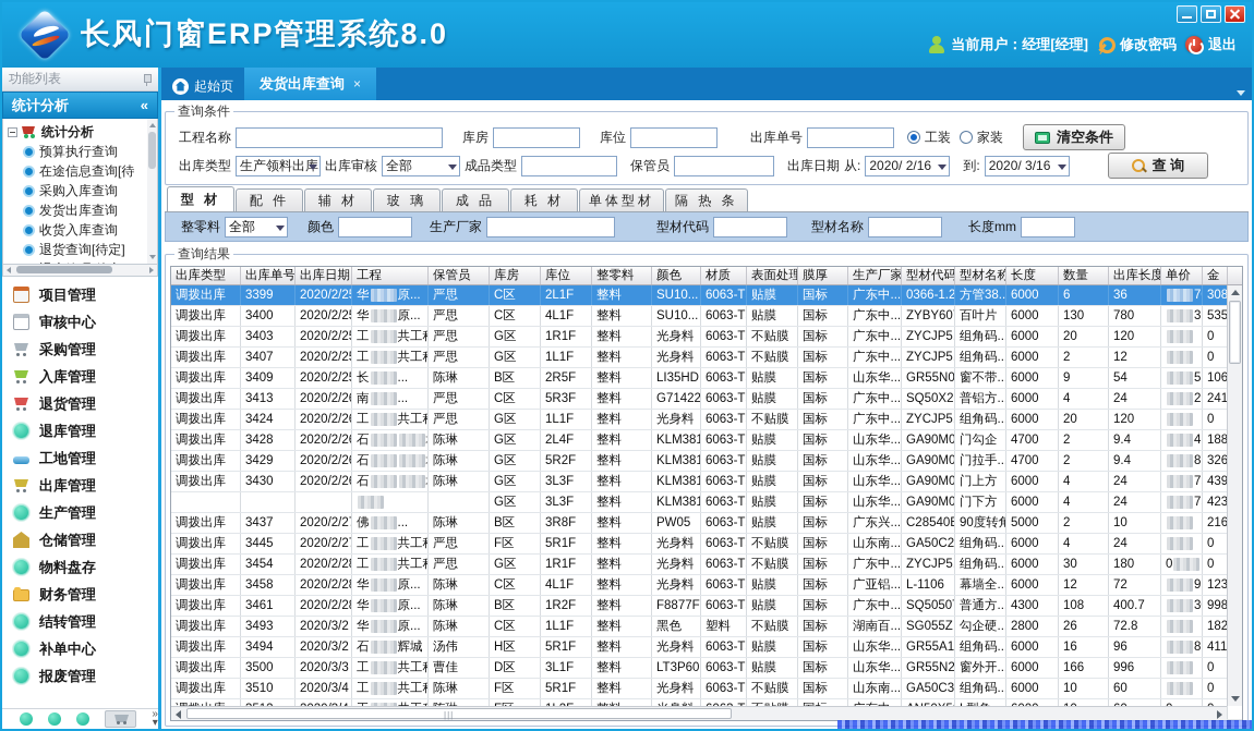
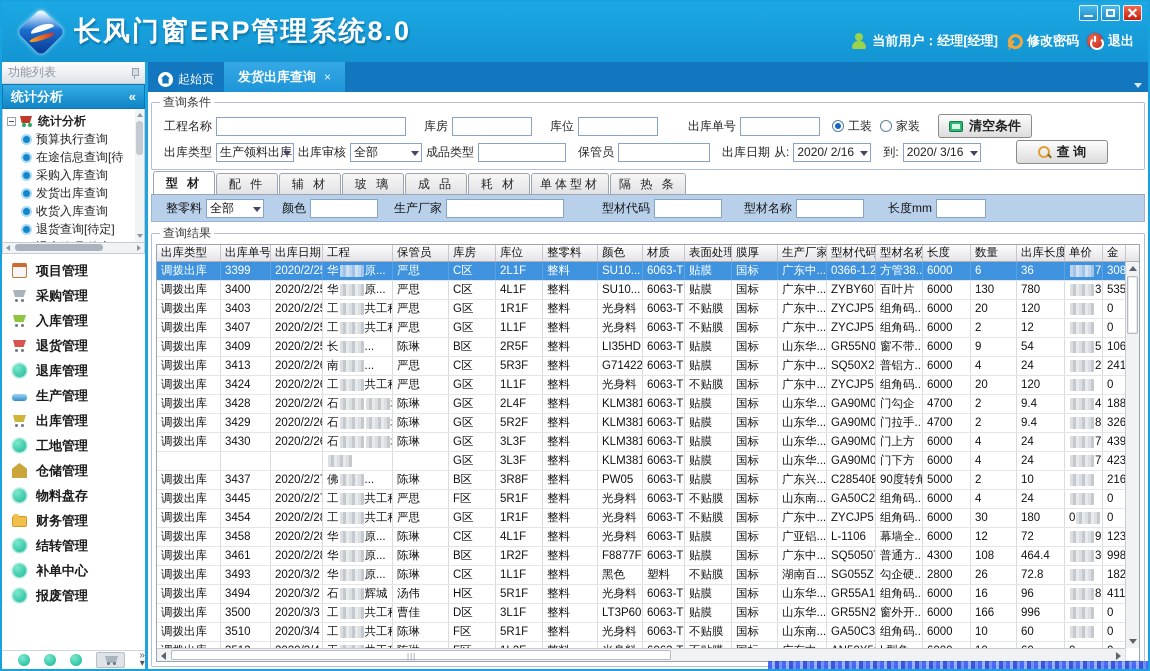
  长风门窗ERP管理系统8.0
  当前用户：经理[经理]
  修改密码
  退出
  功能列表
  统计分析
  «
  统计分析
  预算执行查询
  在途信息查询[待
  采购入库查询
  发货出库查询
  收货入库查询
  退货查询[待定]
  项目管理
- 审核中心
  采购管理
  入库管理
  退货管理
  退库管理
- 工地管理
+ 生产管理
  出库管理
- 生产管理
+ 工地管理
  仓储管理
  物料盘存
  财务管理
  结转管理
  补单中心
  报废管理
  »
  ▾
  起始页
  发货出库查询
  ×
  查询条件
  工程名称
  库房
  库位
  出库单号
  工装
  家装
  清空条件
  出库类型
  生产领料出库
  出库审核
  全部
  成品类型
  保管员
  出库日期
  从:
  2020/ 2/16
  到:
  2020/ 3/16
  查 询
  型 材
  配 件
  辅 材
  玻 璃
  成 品
  耗 材
  单体型材
  隔 热 条
  整零料
  全部
  颜色
  生产厂家
  型材代码
  型材名称
  长度mm
  查询结果
  出库类型
  出库单号
  出库日期
  工程
  保管员
  库房
  库位
  整零料
  颜色
  材质
  表面处理
  膜厚
  生产厂家
  型材代码
  型材名称
  长度
  数量
  出库长度
  单价
  金
  调拨出库
  3399
  2020/2/25
  华 原...
  严思
  C区
  2L1F
  整料
  SU10...
  6063-T
  贴膜
  国标
  广东中...
  0366-1.2
  方管38..
  6000
  6
  36
  308
  调拨出库
  3400
  2020/2/25
  华 原...
  严思
  C区
  4L1F
  整料
  SU10...
  6063-T
  贴膜
  国标
  广东中...
  ZYBY60
  百叶片
  6000
  130
  780
  3
  535
  调拨出库
  3403
  2020/2/25
  工 共工
  严思
  G区
  1R1F
  整料
  光身料
  6063-T
  不贴膜
  国标
  广东中...
  ZYCJP5.
  组角码...
  6000
  20
  120
  0
  调拨出库
  3407
  2020/2/25
  工 共工
  严思
  G区
  1L1F
  整料
  光身料
  6063-T
  不贴膜
  国标
  广东中...
  ZYCJP5.
  组角码...
  6000
  2
  12
  0
  调拨出库
  3409
  2020/2/25
  长 ...
  陈琳
  B区
  2R5F
  整料
  LI35HD
  6063-T
  贴膜
  国标
  山东华...
  GR55N0
  窗不带...
  6000
  9
  54
  106
  调拨出库
  3413
  2020/2/26
  南 ...
  严思
  C区
  5R3F
  整料
  G71422
  6063-T
  贴膜
  国标
  广东中...
  普铝方...
  6000
  4
  24
  241
  调拨出库
  3424
  2020/2/26
  工 共工
  严思
  G区
  1L1F
  整料
  光身料
  6063-T
  不贴膜
  国标
  广东中...
  ZYCJP5.
  组角码...
  6000
  20
  120
  0
  调拨出库
  3428
  2020/2/26
  陈琳
  G区
  2L4F
  整料
  KLM381
  6063-T
  贴膜
  国标
  山东华...
  门勾企
  4700
  2
  9.4
  188
  调拨出库
  3429
  2020/2/26
  陈琳
  G区
  5R2F
  整料
  KLM381
  6063-T
  贴膜
  国标
  山东华...
  门拉手...
  4700
  2
  9.4
  326
  调拨出库
  3430
  2020/2/26
  陈琳
  G区
  3L3F
  整料
  KLM381
  6063-T
  贴膜
  国标
  山东华...
  门上方
  6000
  4
  24
  439
  G区
  3L3F
  整料
  KLM381
  6063-T
  贴膜
  国标
  山东华...
  门下方
  6000
  4
  24
  423
  调拨出库
  3437
  2020/2/27
  佛 ...
  陈琳
  B区
  3R8F
  整料
  PW05
  6063-T
  贴膜
  国标
  广东兴...
  C28540B
  90度转角
  5000
  2
  10
  216
  调拨出库
  3445
  2020/2/27
  工 共工
  严思
  F区
  5R1F
  整料
  光身料
  6063-T
  不贴膜
  国标
  山东南...
  GA50C2
  组角码...
  6000
  4
  24
  0
  调拨出库
  3454
  2020/2/28
  工 共工
  严思
  G区
  1R1F
  整料
  光身料
  6063-T
  不贴膜
  国标
  广东中...
  ZYCJP5.
  组角码...
  6000
  30
  180
  0
  0
  调拨出库
  3458
  2020/2/28
  华 原...
  陈琳
  C区
  4L1F
  整料
  光身料
  6063-T
  贴膜
  国标
  广亚铝...
  L-1106
  幕墙全...
  6000
  12
  72
  123
  调拨出库
  3461
  2020/2/28
  华 原...
  陈琳
  B区
  1R2F
  整料
  F8877F
  6063-T
  贴膜
  国标
  广东中...
  普通方...
  4300
  108
- 400.7
+ 464.4
  998
  调拨出库
  3493
  2020/3/2
  华 原...
  陈琳
  C区
  1L1F
  整料
  黑色
  塑料
  不贴膜
  国标
  湖南百...
  SG055Z
  勾企硬...
  2800
  26
  72.8
  182
  调拨出库
  3494
  2020/3/2
  石 辉城
  汤伟
  H区
  5R1F
  整料
  光身料
  6063-T
  贴膜
  国标
  山东华...
  GR55A1
  组角码...
  6000
  16
  96
  411
  调拨出库
  3500
  2020/3/3
  工 共工
  曹佳
  D区
  3L1F
  整料
  LT3P60
  6063-T
  贴膜
  国标
  山东华...
  GR55N2
  窗外开...
  6000
  166
  996
  0
  调拨出库
  3510
  2020/3/4
  工 共工
  陈琳
  F区
  5R1F
  整料
  光身料
  6063-T
  不贴膜
  国标
  山东南...
  GA50C3
  组角码...
  6000
  10
  60
  0
  |||
